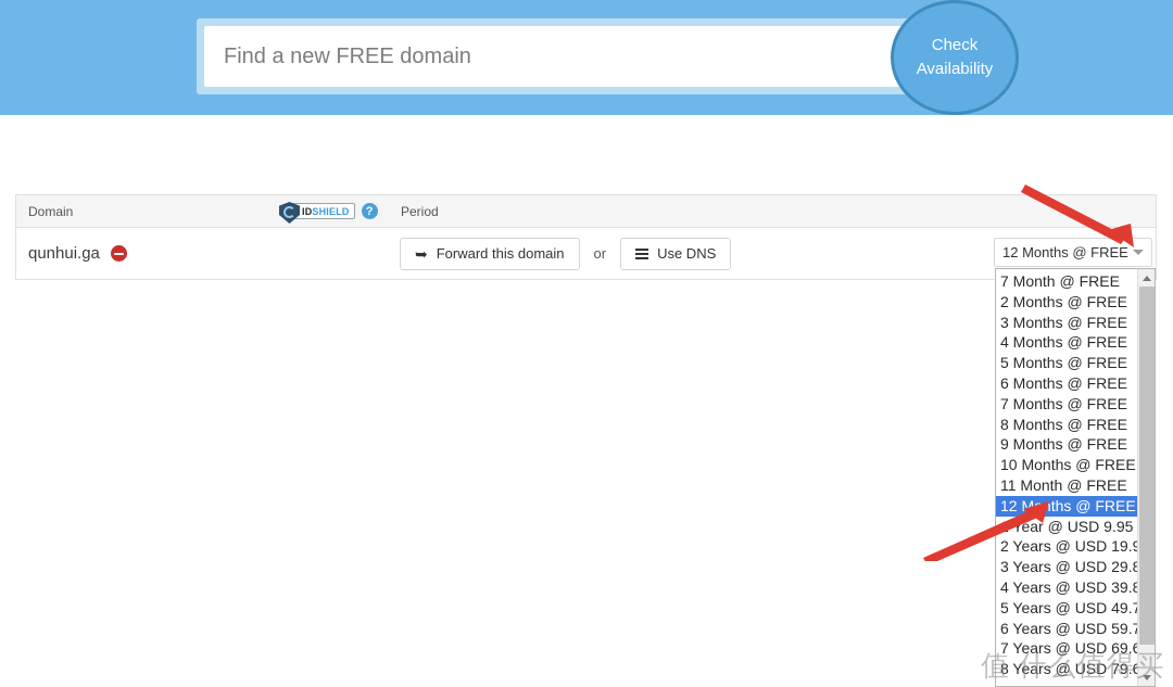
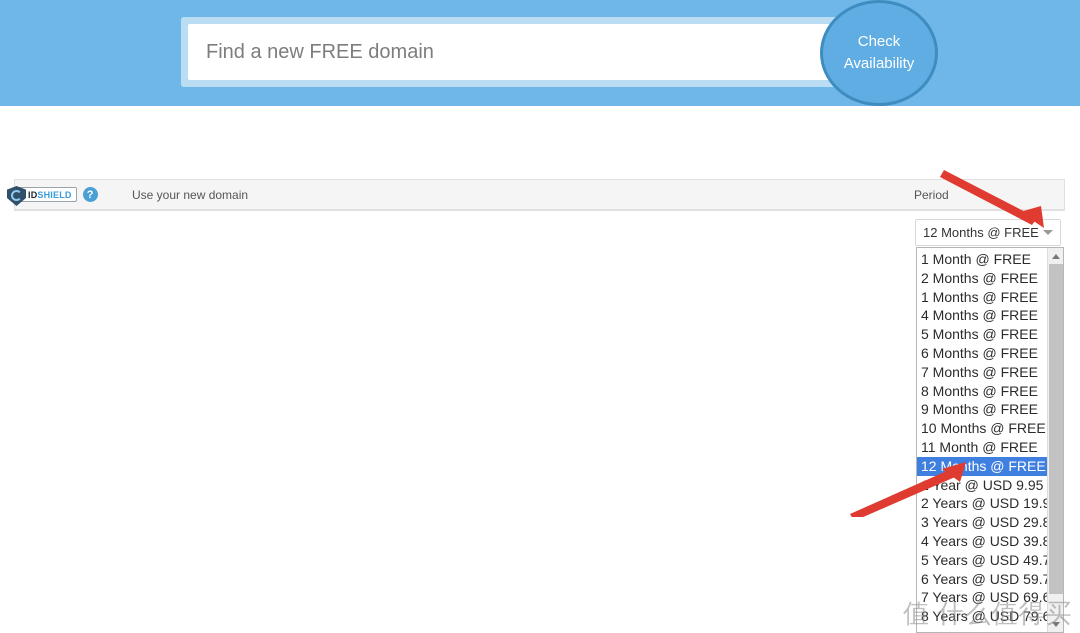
  Find a new FREE domain
  Check
  Availability
- Domain
  ID
  SHIELD
  ?
+ Use your new domain
  Period
- qunhui.ga
- ➥
- Forward this domain
- or
- Use DNS
  12 Months @ FREE
- 7 Month @ FREE
+ 1 Month @ FREE
  2 Months @ FREE
- 3 Months @ FREE
+ 1 Months @ FREE
  4 Months @ FREE
  5 Months @ FREE
  6 Months @ FREE
  7 Months @ FREE
  8 Months @ FREE
  9 Months @ FREE
  10 Months @ FREE
  11 Month @ FREE
  12 Mths @ FREE
  ear @ USD 9.95
  2 Years @ USD 19.
  3 Years @ USD 29.
  4 Years @ USD 39.
  5 Years @ USD 49.
  6 Years @ USD 59.
  7 Years @ USD 69.
  8 Years @ USD 79.
  值 什么值得买
